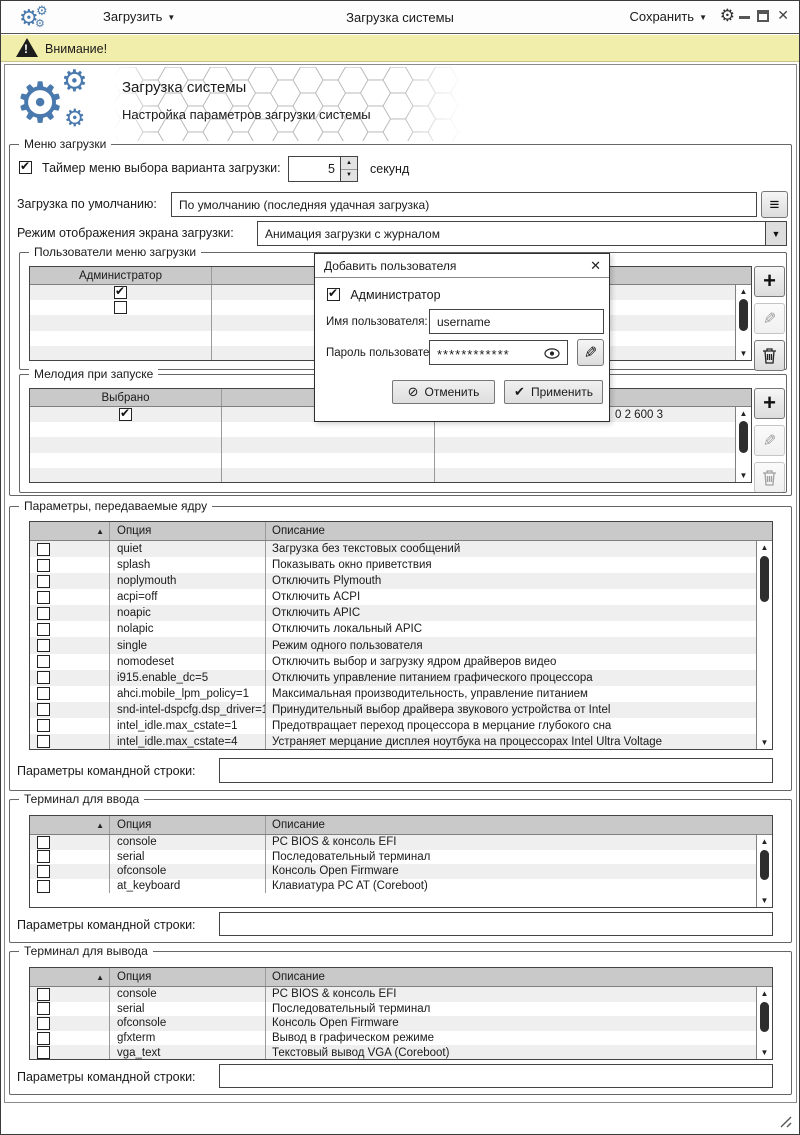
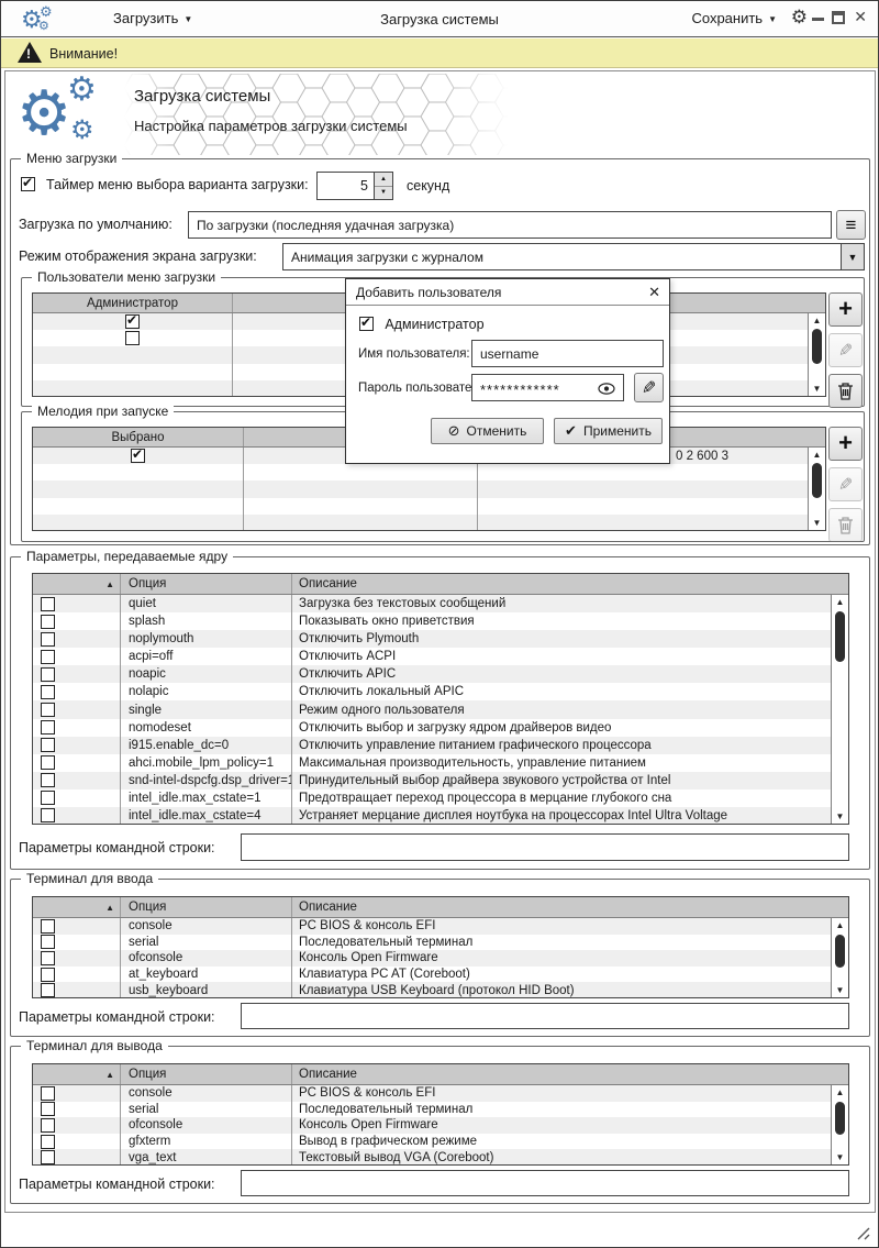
  ⚙
  ⚙
  ⚙
  Загрузить ▼
  Загрузка системы
  Сохранить ▼
  ⚙
  ✕
  !
  Внимание!
  ⚙
  ⚙
  ⚙
  Загрузка системы
  Настройка параметров загрузки системы
  Меню загрузки
  Таймер меню выбора варианта загрузки:
  5
  секунд
  Загрузка по умолчанию:
- По умолчанию (последняя удачная загрузка)
+ По загрузки (последняя удачная загрузка)
  ≡
  Режим отображения экрана загрузки:
  Анимация загрузки с журналом
  ▼
  Пользователи меню загрузки
  Администратор
  ▲
  ▼
  +
  Мелодия при запуске
  Выбрано
  0 2 600 3
  ▲
  ▼
  +
  Параметры, передаваемые ядру
  ▲
  Опция
  Описание
  quiet
  Загрузка без текстовых сообщений
  splash
  Показывать окно приветствия
  noplymouth
  Отключить Plymouth
  acpi=off
  Отключить ACPI
  noapic
  Отключить APIC
  nolapic
  Отключить локальный APIC
  single
  Режим одного пользователя
  nomodeset
  Отключить выбор и загрузку ядром драйверов видео
- i915.enable_dc=5
+ i915.enable_dc=0
  Отключить управление питанием графического процессора
  ahci.mobile_lpm_policy=1
  Максимальная производительность, управление питанием
  snd-intel-dspcfg.dsp_driver=1
  Принудительный выбор драйвера звукового устройства от Intel
  intel_idle.max_cstate=1
  Предотвращает переход процессора в мерцание глубокого сна
  intel_idle.max_cstate=4
  Устраняет мерцание дисплея ноутбука на процессорах Intel Ultra Voltage
  ▲
  ▼
  Параметры командной строки:
  Терминал для ввода
  ▲
  Опция
  Описание
  console
  PC BIOS & консоль EFI
  serial
  Последовательный терминал
  ofconsole
  Консоль Open Firmware
  at_keyboard
  Клавиатура PC AT (Coreboot)
+ usb_keyboard
+ Клавиатура USB Keyboard (протокол HID Boot)
  ▲
  ▼
  Параметры командной строки:
  Терминал для вывода
  ▲
  Опция
  Описание
  console
  PC BIOS & консоль EFI
  serial
  Последовательный терминал
  ofconsole
  Консоль Open Firmware
  gfxterm
  Вывод в графическом режиме
  vga_text
  Текстовый вывод VGA (Coreboot)
  ▲
  ▼
  Параметры командной строки:
  Добавить пользователя
  ✕
  Администратор
  Имя пользователя:
  username
  Пароль пользовате
  ************
  ⊘
  Отменить
  ✔
  Применить
